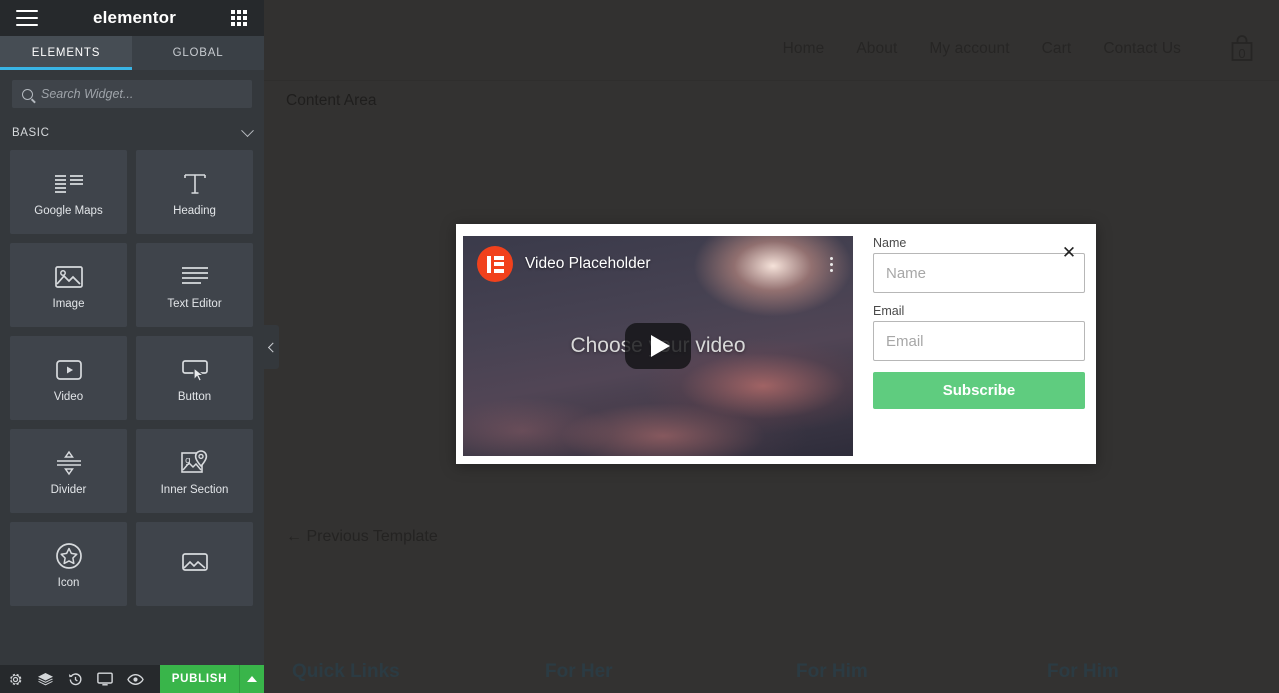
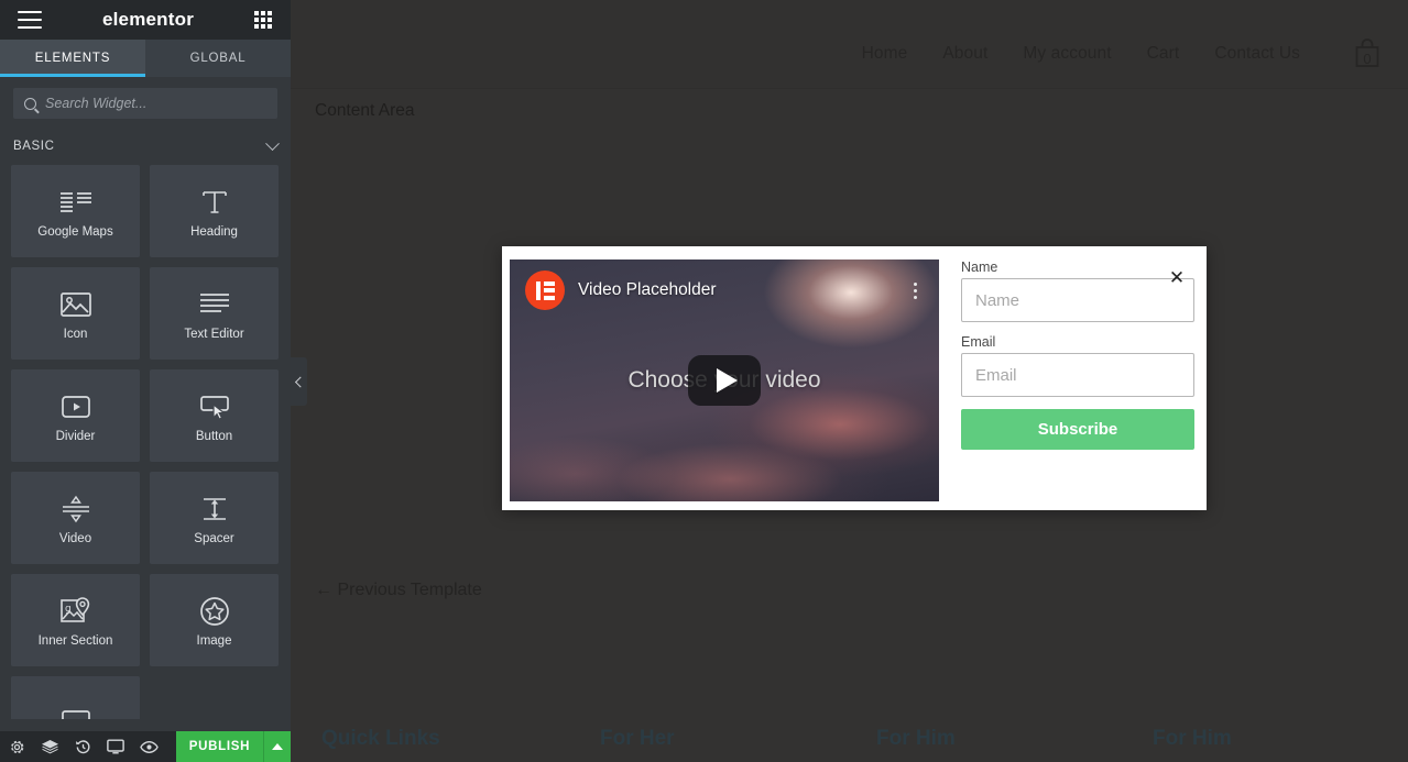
  ✕
  Video Placeholder
  Choose your video
  Name
  Name
  Email
  Email
  Subscribe
  elementor
  ELEMENTS
  GLOBAL
  Search Widget...
  BASIC
  Google Maps
  Heading
- Image
+ Icon
  Text Editor
- Video
+ Divider
  Button
- Divider
+ Video
+ Spacer
  g
  Inner Section
- Icon
+ Image
  PUBLISH
